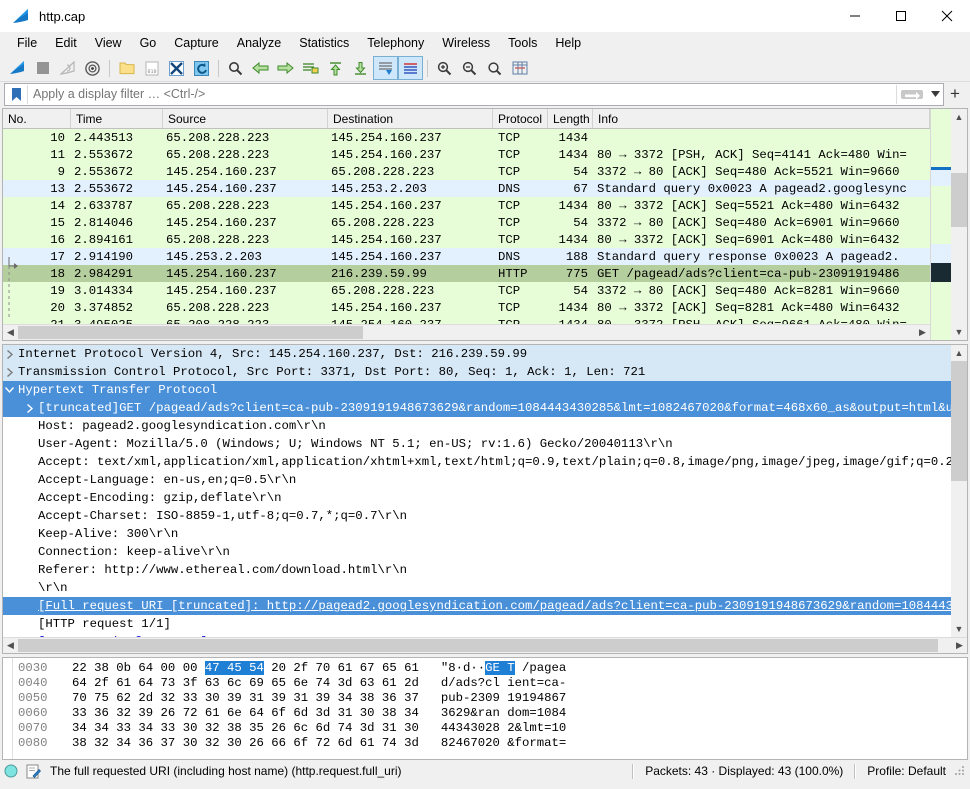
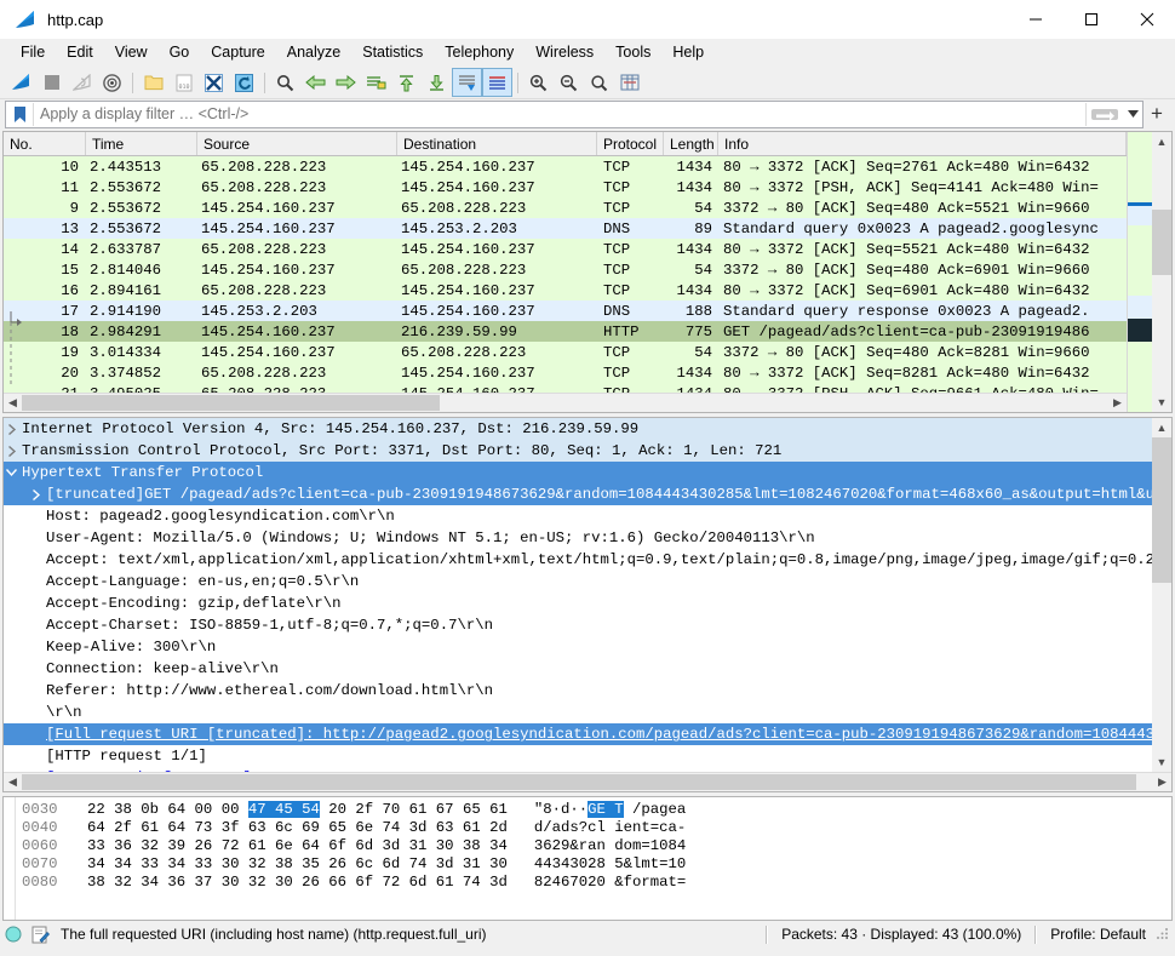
  http.cap
  File
  Edit
  View
  Go
  Capture
  Analyze
  Statistics
  Telephony
  Wireless
  Tools
  Help
  Apply a display filter … <Ctrl-/>
  +
  No.
  Time
  Source
  Destination
  Protocol
  Length
  Info
  10
  2.443513
  65.208.228.223
  145.254.160.237
  TCP
  1434
+ 80 → 3372 [ACK] Seq=2761 Ack=480 Win=6432
  11
  2.553672
  65.208.228.223
  145.254.160.237
  TCP
  1434
  80 → 3372 [PSH, ACK] Seq=4141 Ack=480 Win=
  9
  2.553672
  145.254.160.237
  65.208.228.223
  TCP
  54
  3372 → 80 [ACK] Seq=480 Ack=5521 Win=9660
  13
  2.553672
  145.254.160.237
  145.253.2.203
  DNS
- 67
+ 89
  Standard query 0x0023 A pagead2.googlesync
  14
  2.633787
  65.208.228.223
  145.254.160.237
  TCP
  1434
  80 → 3372 [ACK] Seq=5521 Ack=480 Win=6432
  15
  2.814046
  145.254.160.237
  65.208.228.223
  TCP
  54
  3372 → 80 [ACK] Seq=480 Ack=6901 Win=9660
  16
  2.894161
  65.208.228.223
  145.254.160.237
  TCP
  1434
  80 → 3372 [ACK] Seq=6901 Ack=480 Win=6432
  17
  2.914190
  145.253.2.203
  145.254.160.237
  DNS
  188
  Standard query response 0x0023 A pagead2.
  18
  2.984291
  145.254.160.237
  216.239.59.99
  HTTP
  775
  GET /pagead/ads?client=ca-pub-23091919486
  19
  3.014334
  145.254.160.237
  65.208.228.223
  TCP
  54
  3372 → 80 [ACK] Seq=480 Ack=8281 Win=9660
  20
  3.374852
  65.208.228.223
  145.254.160.237
  TCP
  1434
  80 → 3372 [ACK] Seq=8281 Ack=480 Win=6432
  ◀
  ▶
  ▲
  ▼
  Internet Protocol Version 4, Src: 145.254.160.237, Dst: 216.239.59.99
  Transmission Control Protocol, Src Port: 3371, Dst Port: 80, Seq: 1, Ack: 1, Len: 721
  Hypertext Transfer Protocol
  [truncated]GET /pagead/ads?client=ca-pub-2309191948673629&random=1084443430285&lmt=1082467020&format=468x60_as&output=html&u
  Host: pagead2.googlesyndication.com\r\n
  User-Agent: Mozilla/5.0 (Windows; U; Windows NT 5.1; en-US; rv:1.6) Gecko/20040113\r\n
  Accept: text/xml,application/xml,application/xhtml+xml,text/html;q=0.9,text/plain;q=0.8,image/png,image/jpeg,image/gif;q=0.2
  Accept-Language: en-us,en;q=0.5\r\n
  Accept-Encoding: gzip,deflate\r\n
  Accept-Charset: ISO-8859-1,utf-8;q=0.7,*;q=0.7\r\n
  Keep-Alive: 300\r\n
  Connection: keep-alive\r\n
  Referer: http://www.ethereal.com/download.html\r\n
  \r\n
  [Full request URI [truncated]: http://pagead2.googlesyndication.com/pagead/ads?client=ca-pub-2309191948673629&random=1084443
  [HTTP request 1/1]
  ▲
  ▼
  ◀
  ▶
  0030
  22 38 0b 64 00 00 47 45 54 20 2f 70 61 67 65 61
  "8·d··GE T /pagea
  0040
  64 2f 61 64 73 3f 63 6c 69 65 6e 74 3d 63 61 2d
  d/ads?cl ient=ca-
- 0050
- 70 75 62 2d 32 33 30 39 31 39 31 39 34 38 36 37
- pub-2309 19194867
  0060
  33 36 32 39 26 72 61 6e 64 6f 6d 3d 31 30 38 34
  3629&ran dom=1084
  0070
  34 34 33 34 33 30 32 38 35 26 6c 6d 74 3d 31 30
- 44343028 2&lmt=10
+ 44343028 5&lmt=10
  0080
  38 32 34 36 37 30 32 30 26 66 6f 72 6d 61 74 3d
  82467020 &format=
  The full requested URI (including host name) (http.request.full_uri)
  Packets: 43 · Displayed: 43 (100.0%)
  Profile: Default
